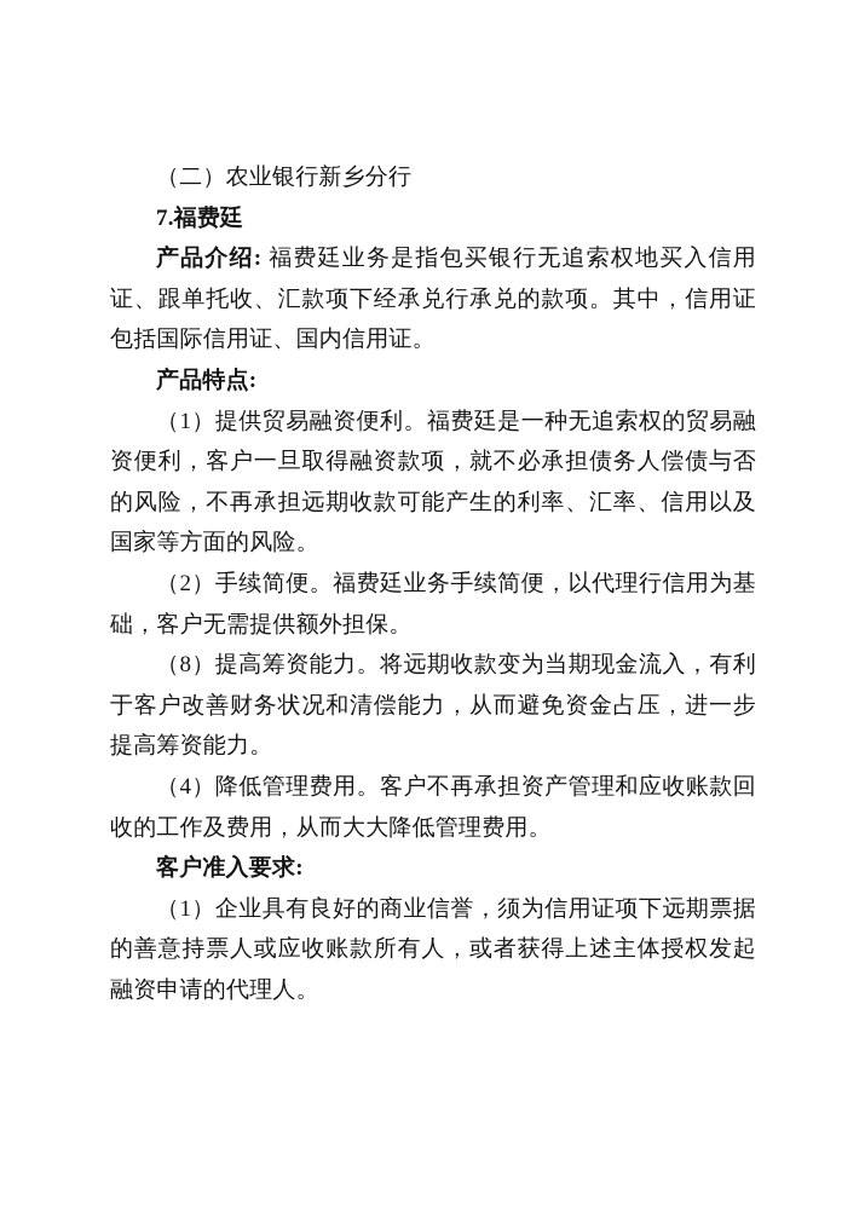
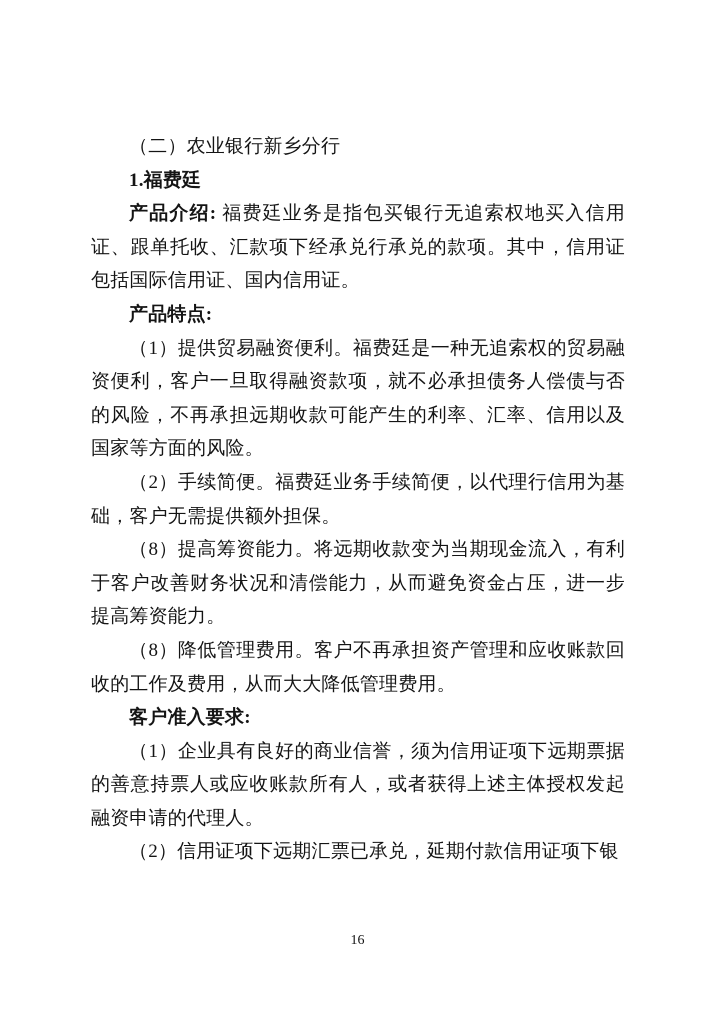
  （二）农业银行新乡分行
- 7.福费廷
+ 1.福费廷
  产品介绍: 福费廷业务是指包买银行无追索权地买入信用证、跟单托收、汇款项下经承兑行承兑的款项。其中，信用证包括国际信用证、国内信用证。
  产品特点:
  （1）提供贸易融资便利。福费廷是一种无追索权的贸易融资便利，客户一旦取得融资款项，就不必承担债务人偿债与否的风险，不再承担远期收款可能产生的利率、汇率、信用以及国家等方面的风险。
  （2）手续简便。福费廷业务手续简便，以代理行信用为基础，客户无需提供额外担保。
  （8）提高筹资能力。将远期收款变为当期现金流入，有利于客户改善财务状况和清偿能力，从而避免资金占压，进一步提高筹资能力。
- （4）降低管理费用。客户不再承担资产管理和应收账款回收的工作及费用，从而大大降低管理费用。
+ （8）降低管理费用。客户不再承担资产管理和应收账款回收的工作及费用，从而大大降低管理费用。
  客户准入要求:
  （1）企业具有良好的商业信誉，须为信用证项下远期票据的善意持票人或应收账款所有人，或者获得上述主体授权发起融资申请的代理人。
+ （2）信用证项下远期汇票已承兑，延期付款信用证项下银
+ 16
